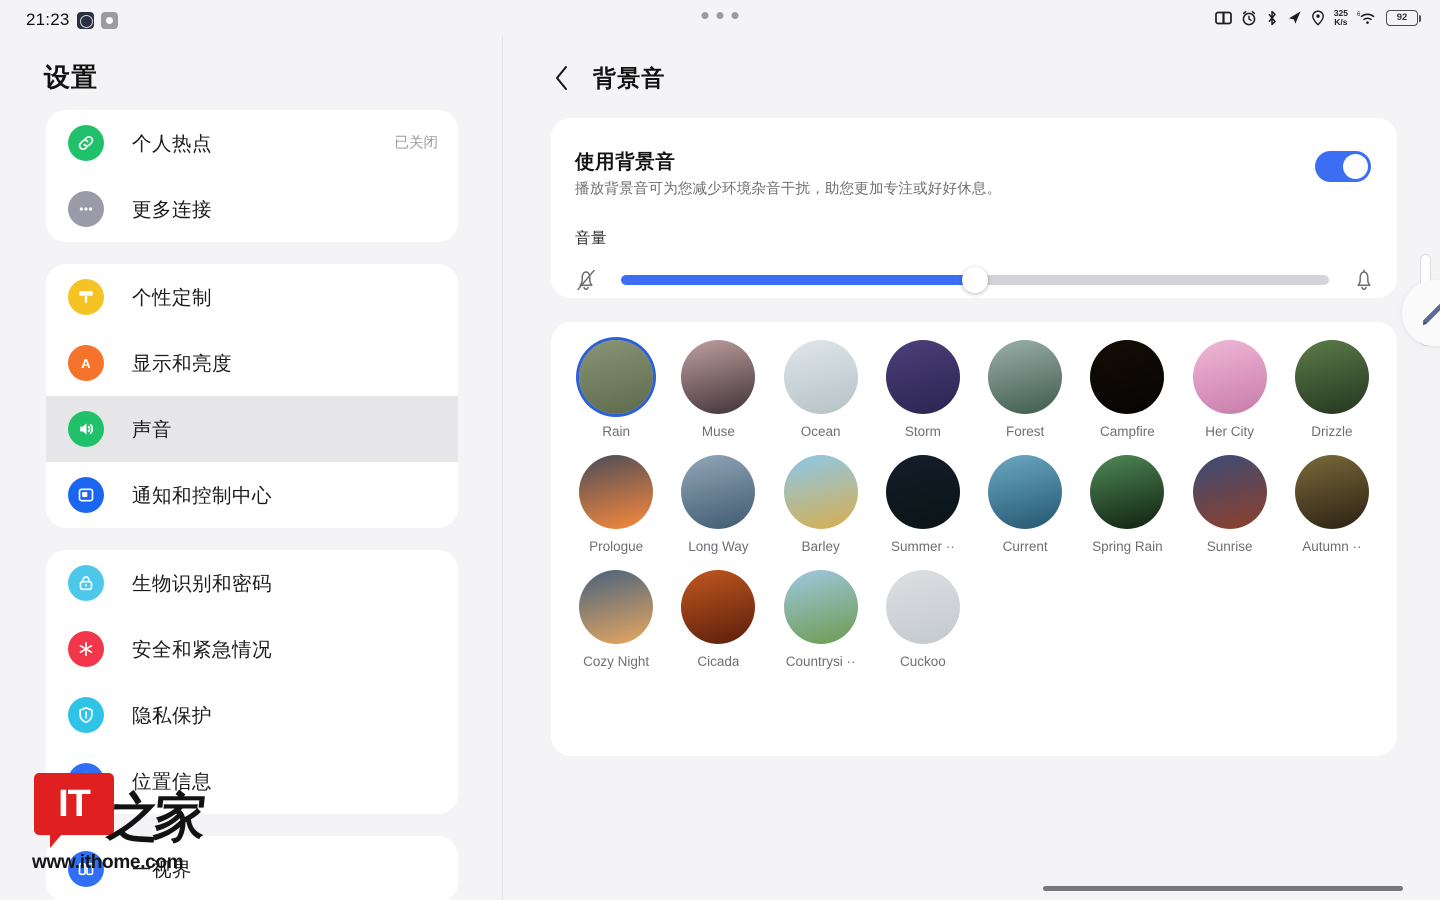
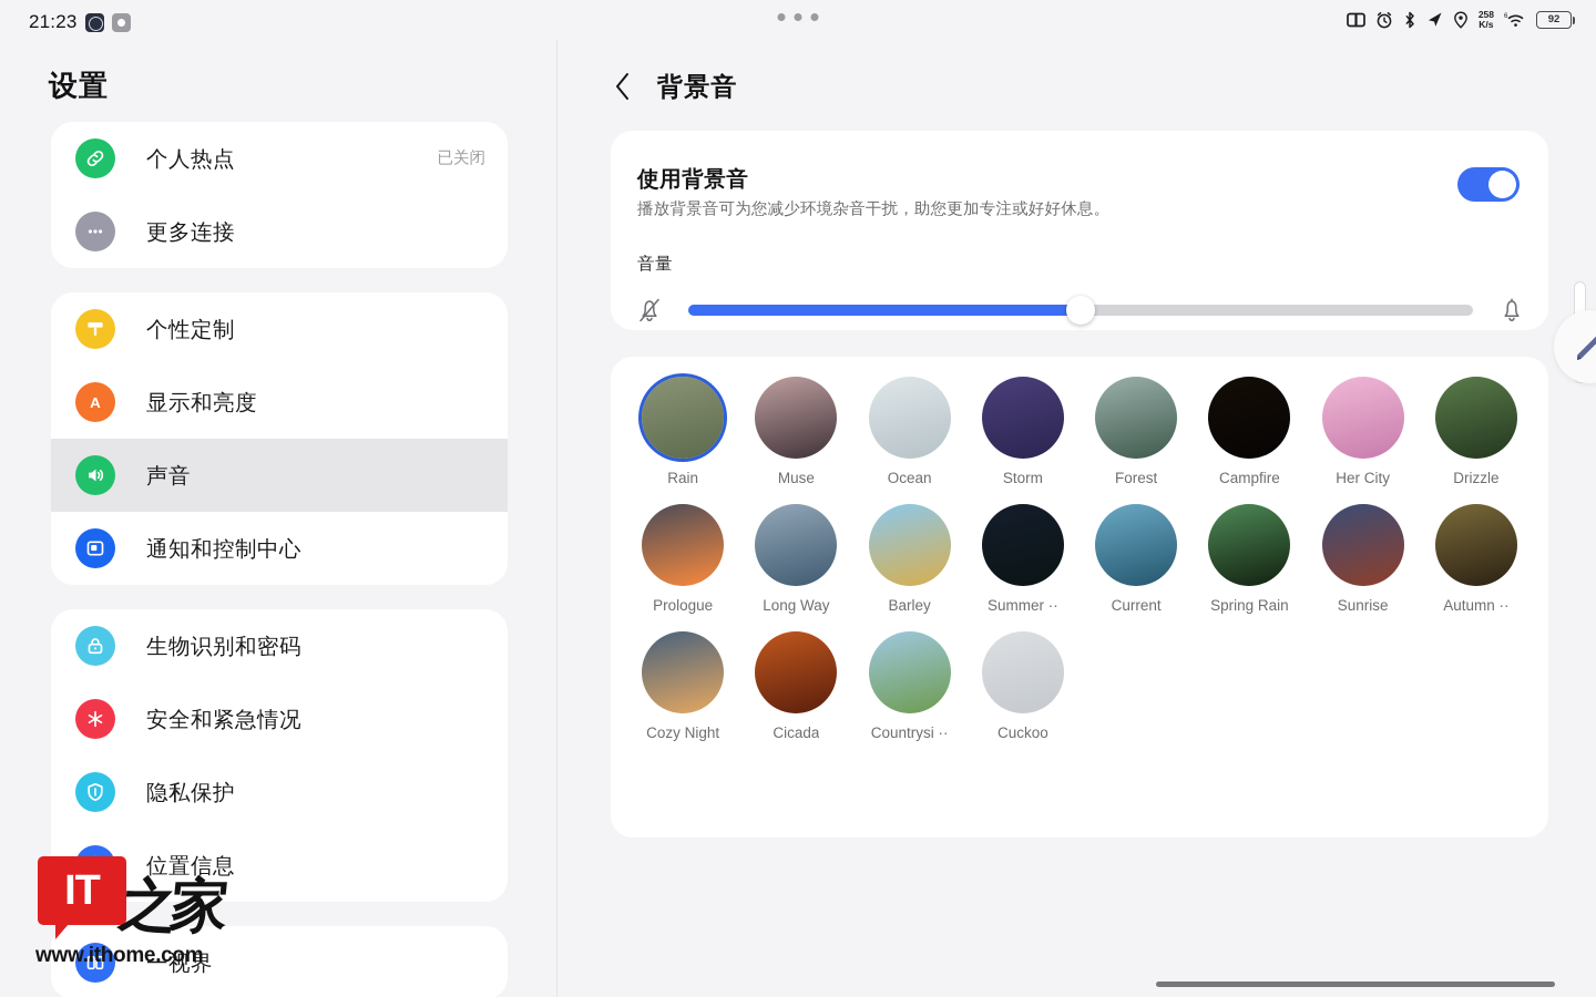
  21:23
- 325
+ 258
  K/s
  92
  设置
  个人热点
  已关闭
  更多连接
  个性定制
  A
  显示和亮度
  声音
  通知和控制中心
  生物识别和密码
  安全和紧急情况
  隐私保护
  位置信息
  一视界
  背景音
  使用背景音
  播放背景音可为您减少环境杂音干扰，助您更加专注或好好休息。
  音量
  Rain
  Muse
  Ocean
  Storm
  Forest
  Campfire
  Her City
  Drizzle
  Prologue
  Long Way
  Barley
  Summer ··
  Current
  Spring Rain
  Sunrise
  Autumn ··
  Cozy Night
  Cicada
  Countrysi ··
  Cuckoo
  IT
  www.ithome.com
